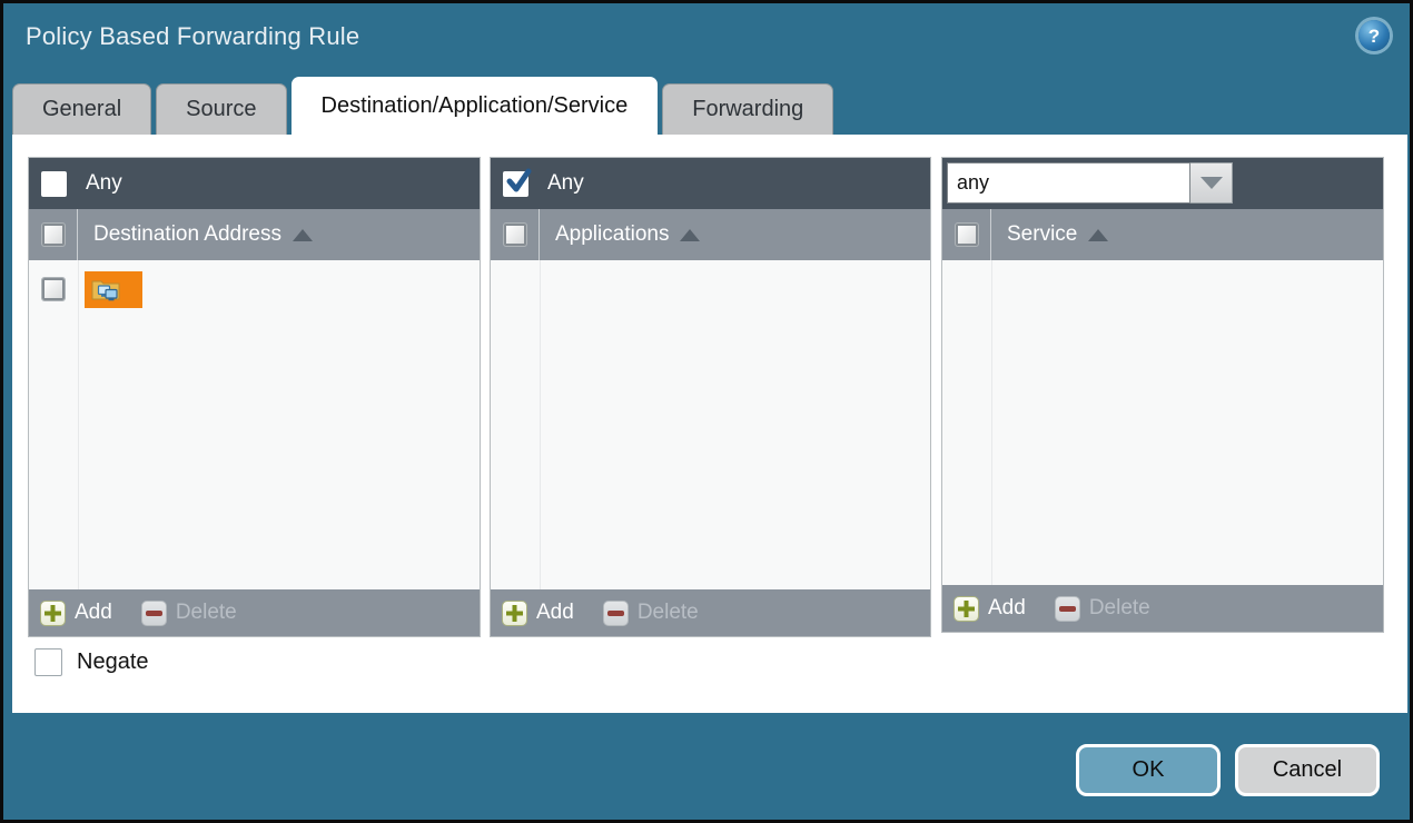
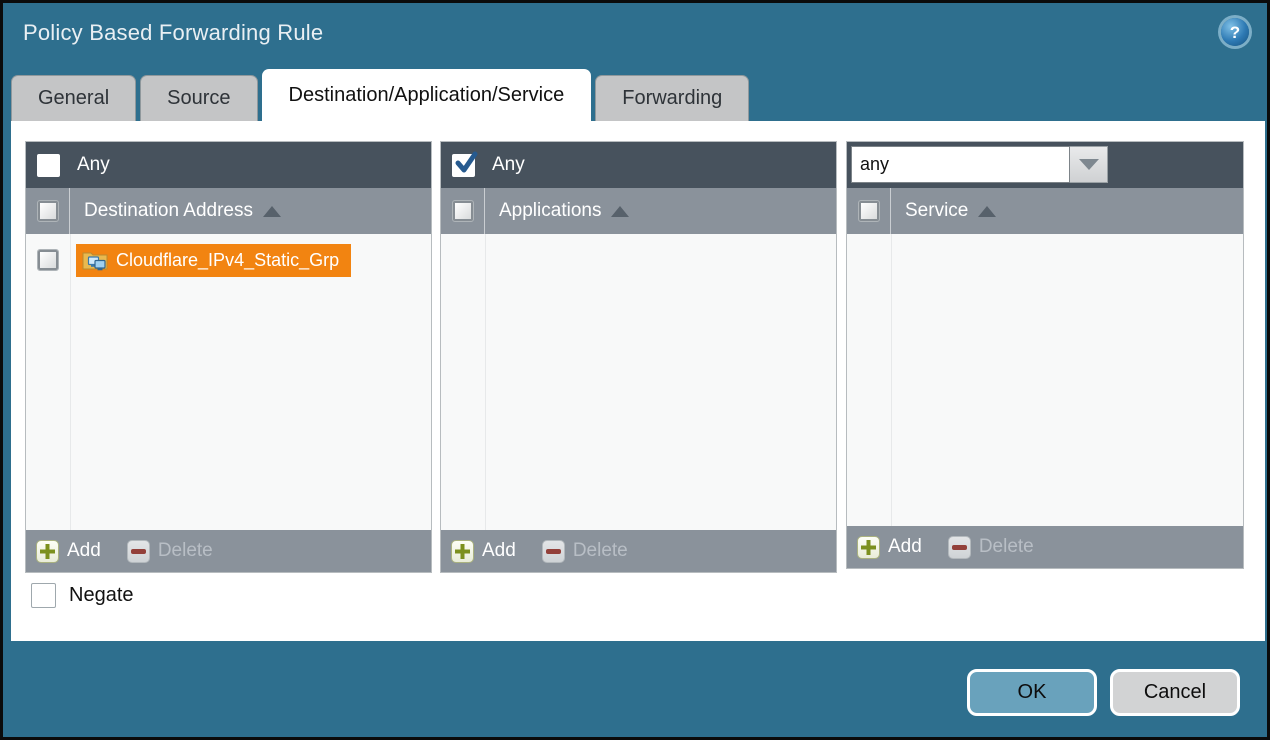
  Policy Based Forwarding Rule
  ?
  General
  Source
  Destination/Application/Service
  Forwarding
  Any
  Destination Address
+ Cloudflare_IPv4_Static_Grp
  Add
  Delete
  Any
  Applications
  Add
  Delete
  any
  Service
  Add
  Delete
  Negate
  OK
  Cancel
